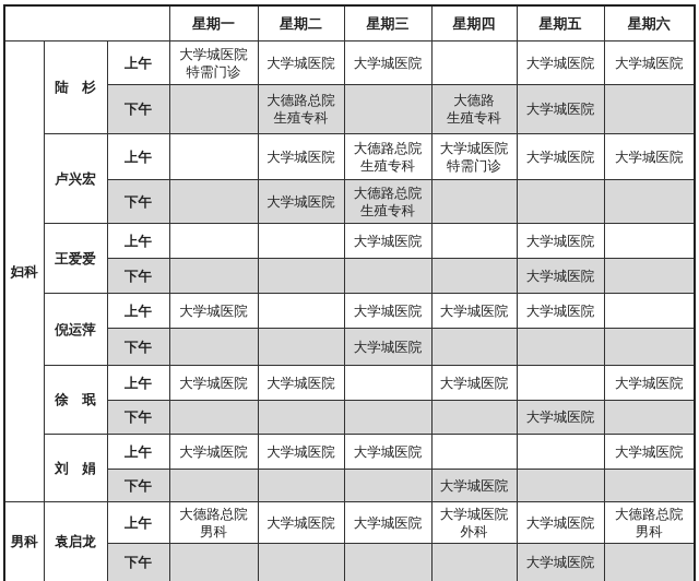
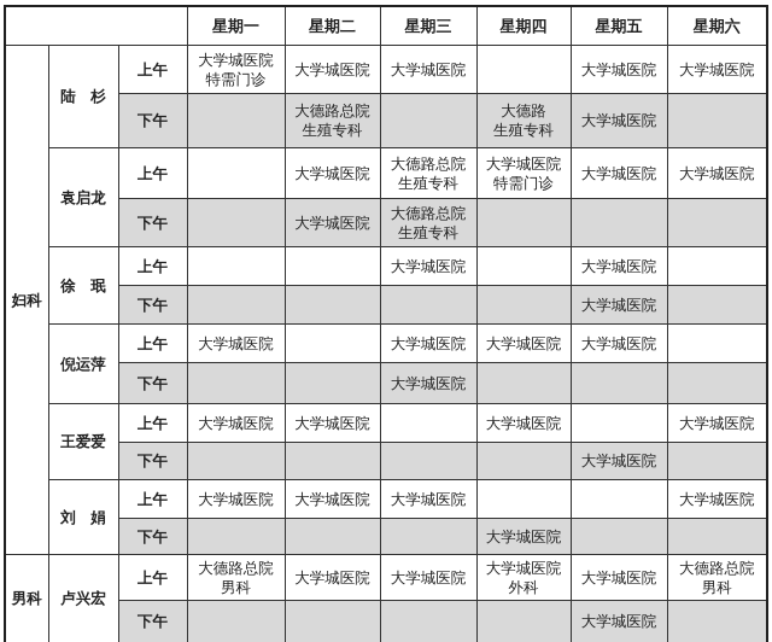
  	星期一	星期二	星期三	星期四	星期五	星期六
  妇科	陆 杉	上午	大学城医院 特需门诊	大学城医院	大学城医院		大学城医院	大学城医院
  下午		大德路总院 生殖专科		大德路 生殖专科	大学城医院
- 卢兴宏	上午		大学城医院	大德路总院 生殖专科	大学城医院 特需门诊	大学城医院	大学城医院
+ 袁启龙	上午		大学城医院	大德路总院 生殖专科	大学城医院 特需门诊	大学城医院	大学城医院
  下午		大学城医院	大德路总院 生殖专科
- 王爱爱	上午			大学城医院		大学城医院
+ 徐 珉	上午			大学城医院		大学城医院
  下午					大学城医院
  倪运萍	上午	大学城医院		大学城医院	大学城医院	大学城医院
  下午			大学城医院
- 徐 珉	上午	大学城医院	大学城医院		大学城医院		大学城医院
+ 王爱爱	上午	大学城医院	大学城医院		大学城医院		大学城医院
  下午					大学城医院
  刘 娟	上午	大学城医院	大学城医院	大学城医院			大学城医院
  下午				大学城医院
- 男科	袁启龙	上午	大德路总院 男科	大学城医院	大学城医院	大学城医院 外科	大学城医院	大德路总院 男科
+ 男科	卢兴宏	上午	大德路总院 男科	大学城医院	大学城医院	大学城医院 外科	大学城医院	大德路总院 男科
  下午					大学城医院
